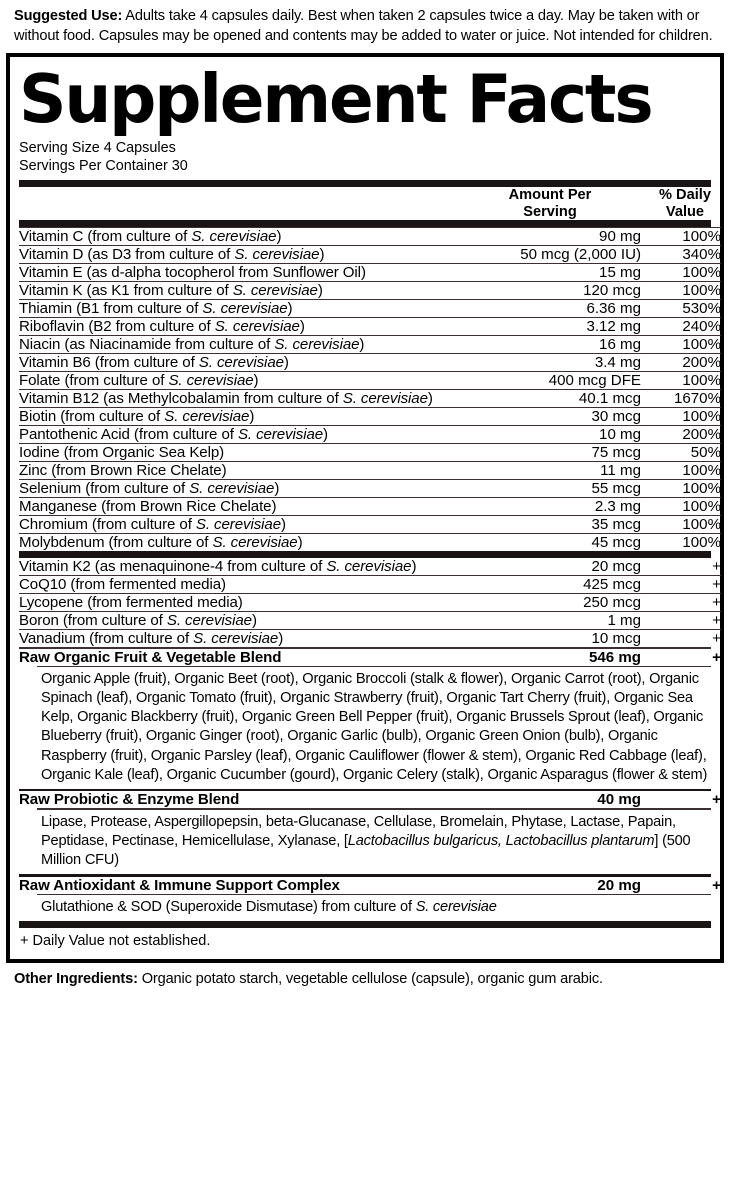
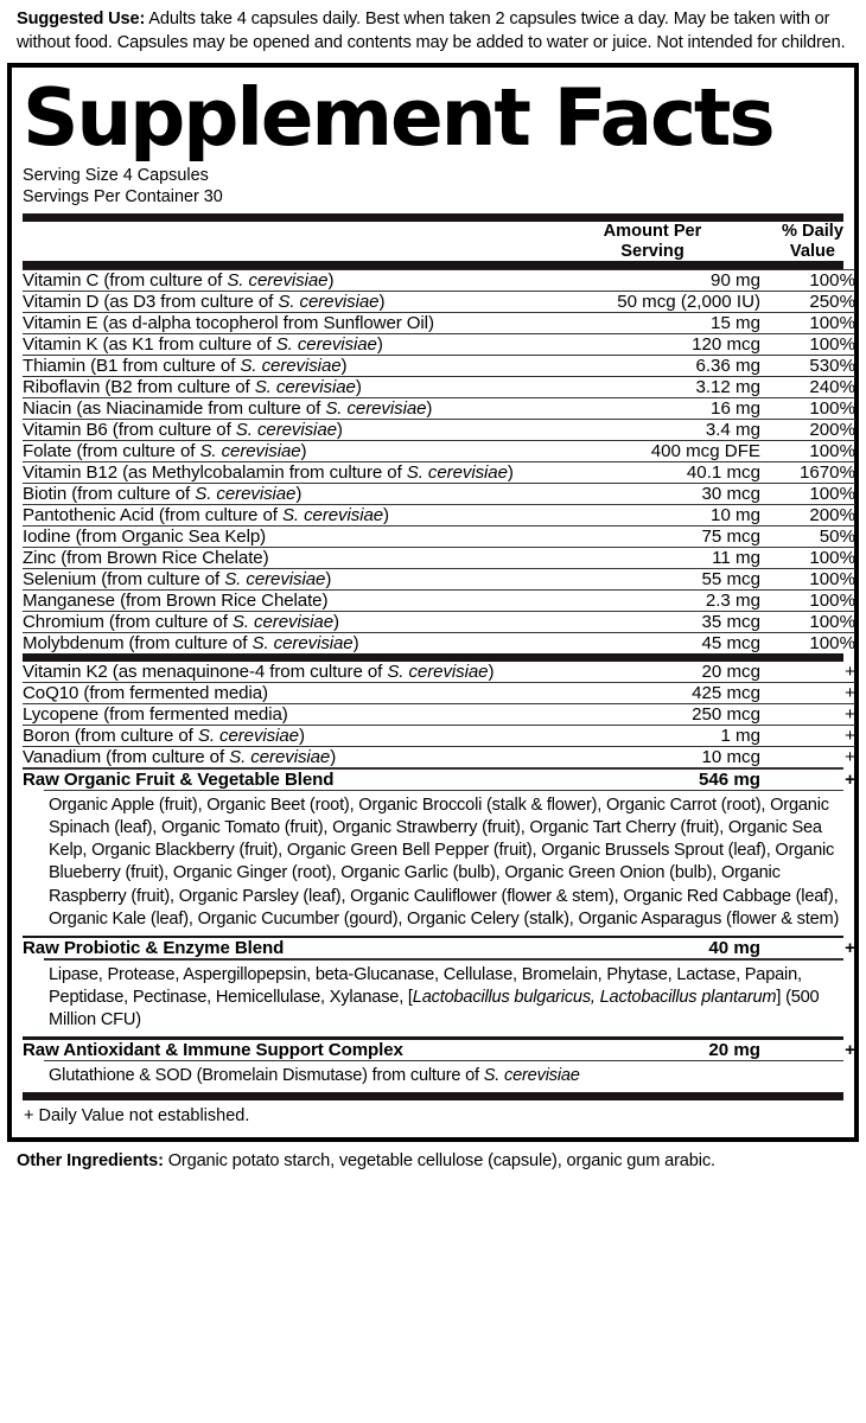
  Suggested Use: Adults take 4 capsules daily. Best when taken 2 capsules twice a day. May be taken with or without food. Capsules may be opened and contents may be added to water or juice. Not intended for children.
  Supplement Facts
  Serving Size 4 Capsules
  Servings Per Container 30
  	Amount Per Serving	% Daily Value
  Vitamin C (from culture of S. cerevisiae)	90 mg	100%
- Vitamin D (as D3 from culture of S. cerevisiae)	50 mcg (2,000 IU)	340%
+ Vitamin D (as D3 from culture of S. cerevisiae)	50 mcg (2,000 IU)	250%
  Vitamin E (as d-alpha tocopherol from Sunflower Oil)	15 mg	100%
  Vitamin K (as K1 from culture of S. cerevisiae)	120 mcg	100%
  Thiamin (B1 from culture of S. cerevisiae)	6.36 mg	530%
  Riboflavin (B2 from culture of S. cerevisiae)	3.12 mg	240%
  Niacin (as Niacinamide from culture of S. cerevisiae)	16 mg	100%
  Vitamin B6 (from culture of S. cerevisiae)	3.4 mg	200%
  Folate (from culture of S. cerevisiae)	400 mcg DFE	100%
  Vitamin B12 (as Methylcobalamin from culture of S. cerevisiae)	40.1 mcg	1670%
  Biotin (from culture of S. cerevisiae)	30 mcg	100%
  Pantothenic Acid (from culture of S. cerevisiae)	10 mg	200%
  Iodine (from Organic Sea Kelp)	75 mcg	50%
  Zinc (from Brown Rice Chelate)	11 mg	100%
  Selenium (from culture of S. cerevisiae)	55 mcg	100%
  Manganese (from Brown Rice Chelate)	2.3 mg	100%
  Chromium (from culture of S. cerevisiae)	35 mcg	100%
  Molybdenum (from culture of S. cerevisiae)	45 mcg	100%
  Vitamin K2 (as menaquinone-4 from culture of S. cerevisiae)	20 mcg	+
  CoQ10 (from fermented media)	425 mcg	+
  Lycopene (from fermented media)	250 mcg	+
  Boron (from culture of S. cerevisiae)	1 mg	+
  Vanadium (from culture of S. cerevisiae)	10 mcg	+
  Raw Organic Fruit & Vegetable Blend	546 mg	+
  Organic Apple (fruit), Organic Beet (root), Organic Broccoli (stalk & flower), Organic Carrot (root), Organic Spinach (leaf), Organic Tomato (fruit), Organic Strawberry (fruit), Organic Tart Cherry (fruit), Organic Sea Kelp, Organic Blackberry (fruit), Organic Green Bell Pepper (fruit), Organic Brussels Sprout (leaf), Organic Blueberry (fruit), Organic Ginger (root), Organic Garlic (bulb), Organic Green Onion (bulb), Organic Raspberry (fruit), Organic Parsley (leaf), Organic Cauliflower (flower & stem), Organic Red Cabbage (leaf), Organic Kale (leaf), Organic Cucumber (gourd), Organic Celery (stalk), Organic Asparagus (flower & stem)
  Raw Probiotic & Enzyme Blend	40 mg	+
  Lipase, Protease, Aspergillopepsin, beta-Glucanase, Cellulase, Bromelain, Phytase, Lactase, Papain, Peptidase, Pectinase, Hemicellulase, Xylanase, [Lactobacillus bulgaricus, Lactobacillus plantarum] (500 Million CFU)
  Raw Antioxidant & Immune Support Complex	20 mg	+
- Glutathione & SOD (Superoxide Dismutase) from culture of S. cerevisiae
+ Glutathione & SOD (Bromelain Dismutase) from culture of S. cerevisiae
  + Daily Value not established.
  Other Ingredients: Organic potato starch, vegetable cellulose (capsule), organic gum arabic.
